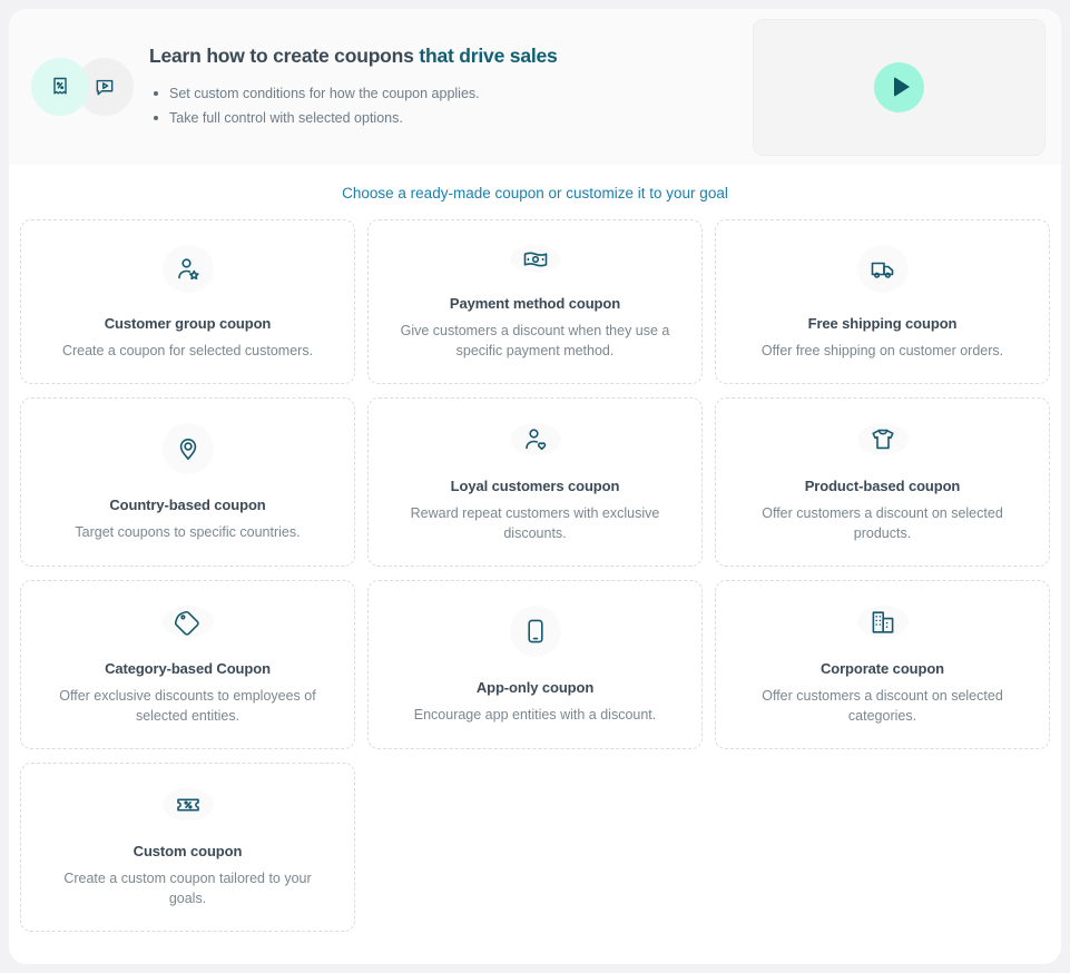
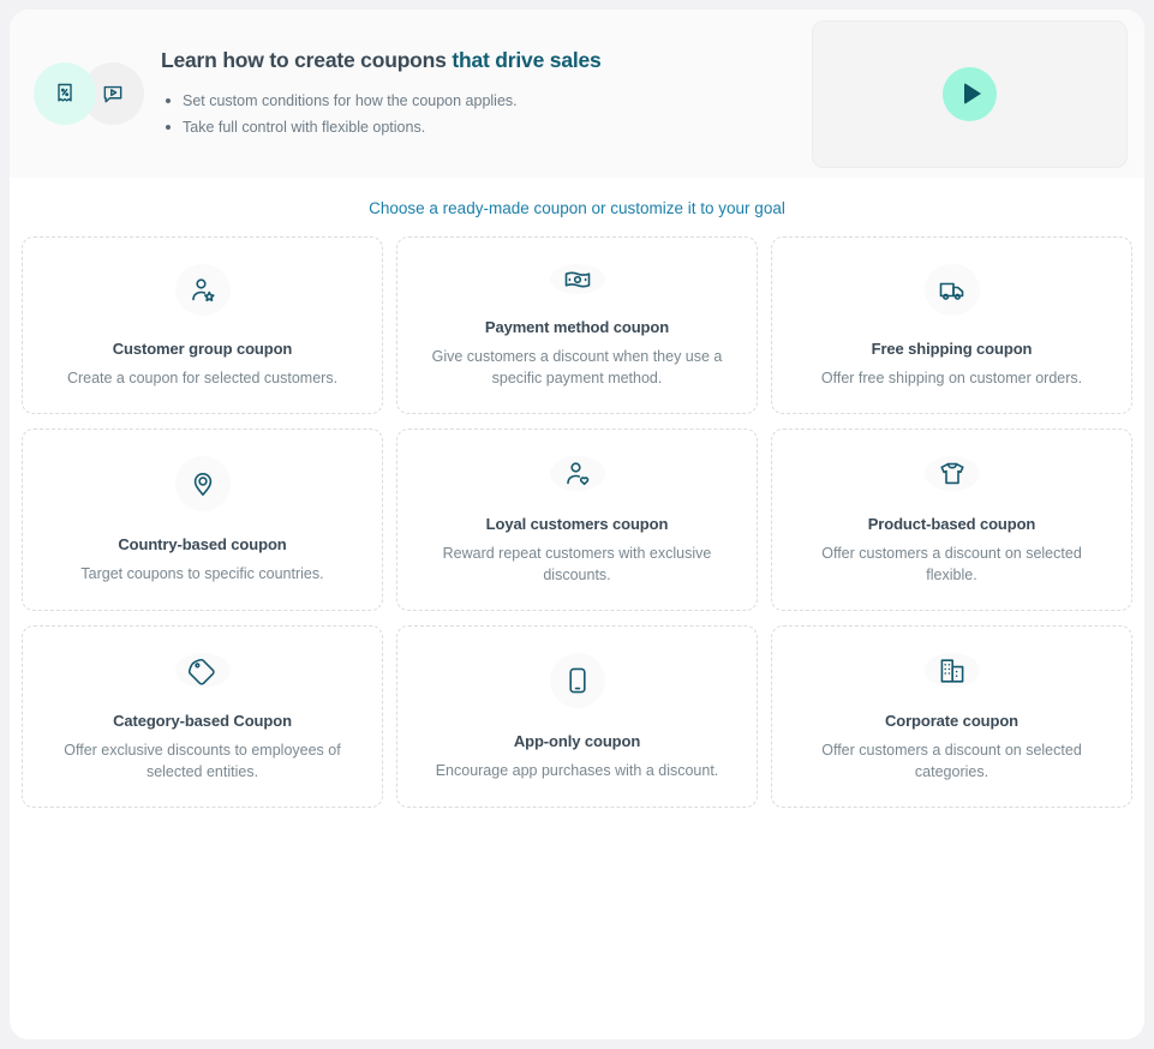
  Learn how to create coupons that drive sales
  Set custom conditions for how the coupon applies.
- Take full control with selected options.
+ Take full control with flexible options.
  Choose a ready-made coupon or customize it to your goal
  Customer group coupon
  Create a coupon for selected customers.
  Payment method coupon
  Give customers a discount when they use a specific payment method.
  Free shipping coupon
  Offer free shipping on customer orders.
  Country-based coupon
  Target coupons to specific countries.
  Loyal customers coupon
  Reward repeat customers with exclusive discounts.
  Product-based coupon
- Offer customers a discount on selected products.
+ Offer customers a discount on selected flexible.
  Category-based Coupon
  Offer exclusive discounts to employees of selected entities.
  App-only coupon
- Encourage app entities with a discount.
+ Encourage app purchases with a discount.
  Corporate coupon
  Offer customers a discount on selected categories.
- Custom coupon
- Create a custom coupon tailored to your goals.
